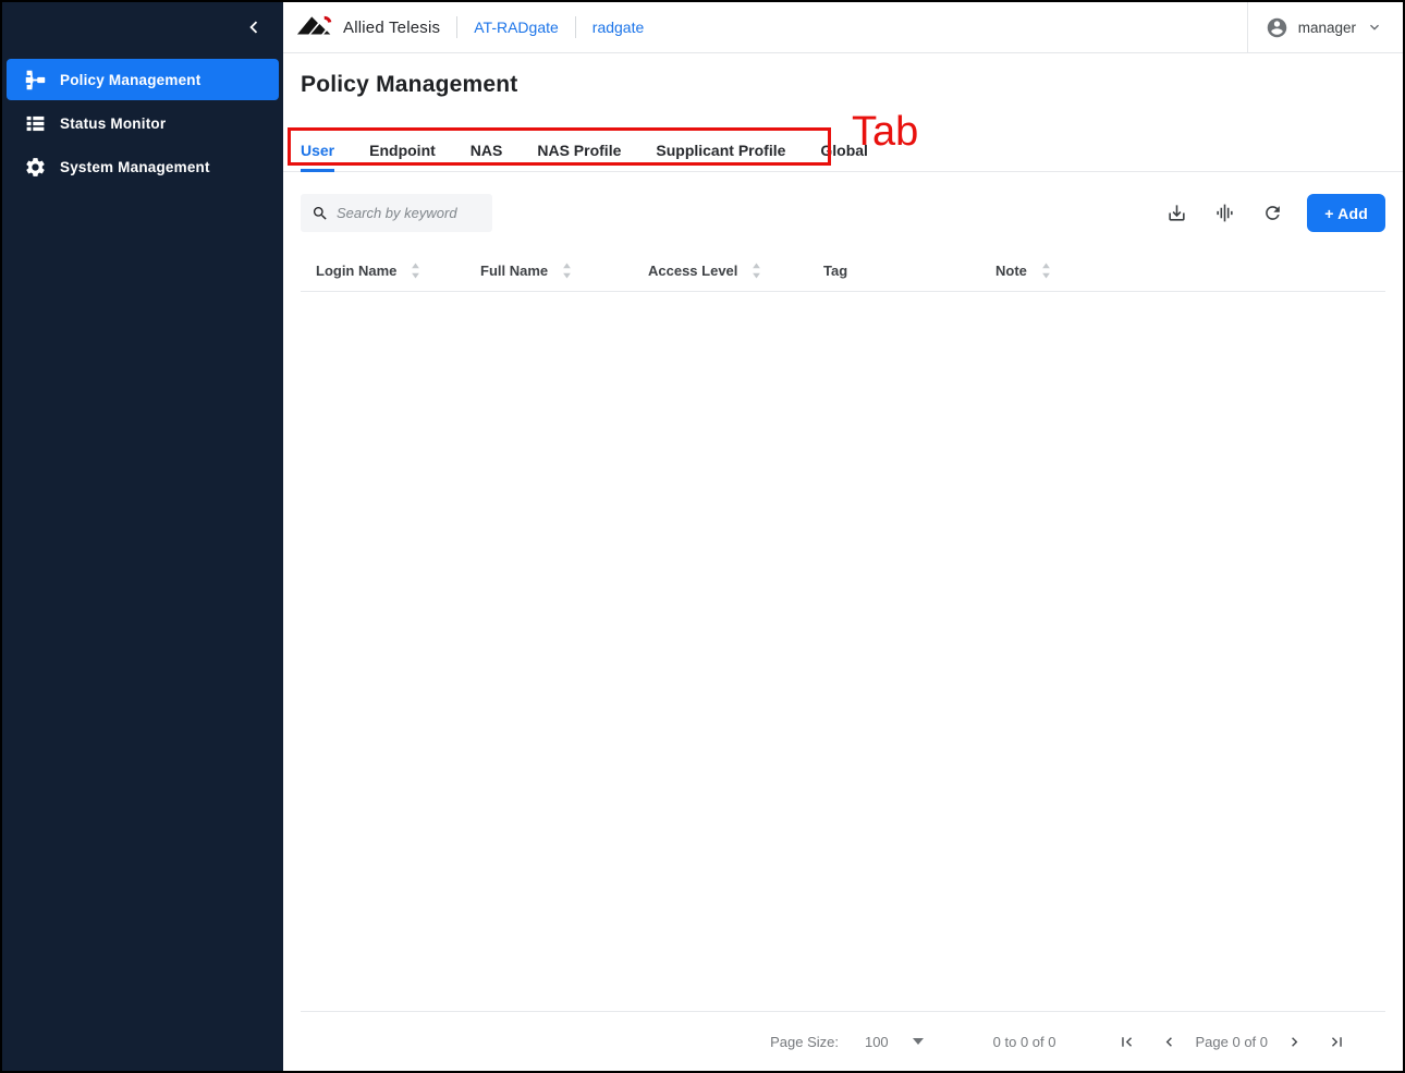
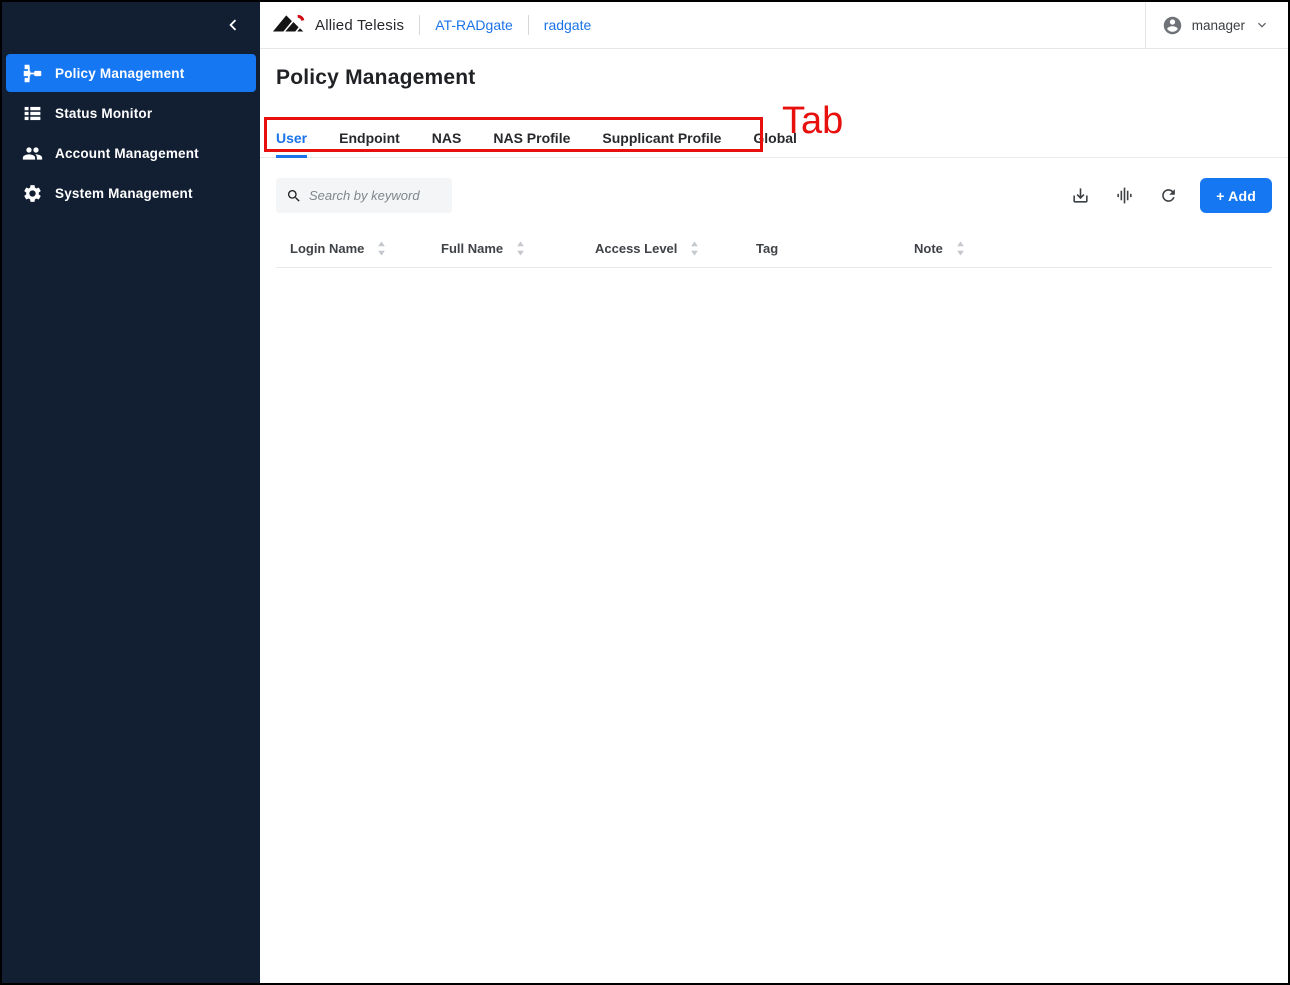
  Policy Management
  Status Monitor
+ Account Management
  System Management
  Allied Telesis
  AT-RADgate
  radgate
  manager
  Policy Management
  User
  Endpoint
  NAS
  NAS Profile
  Supplicant Profile
  Global
  Search by keyword
  + Add
  Login Name
  Full Name
  Access Level
  Tag
  Note
- Page Size:
- 100
- 0 to 0 of 0
- Page 0 of 0
  Tab
